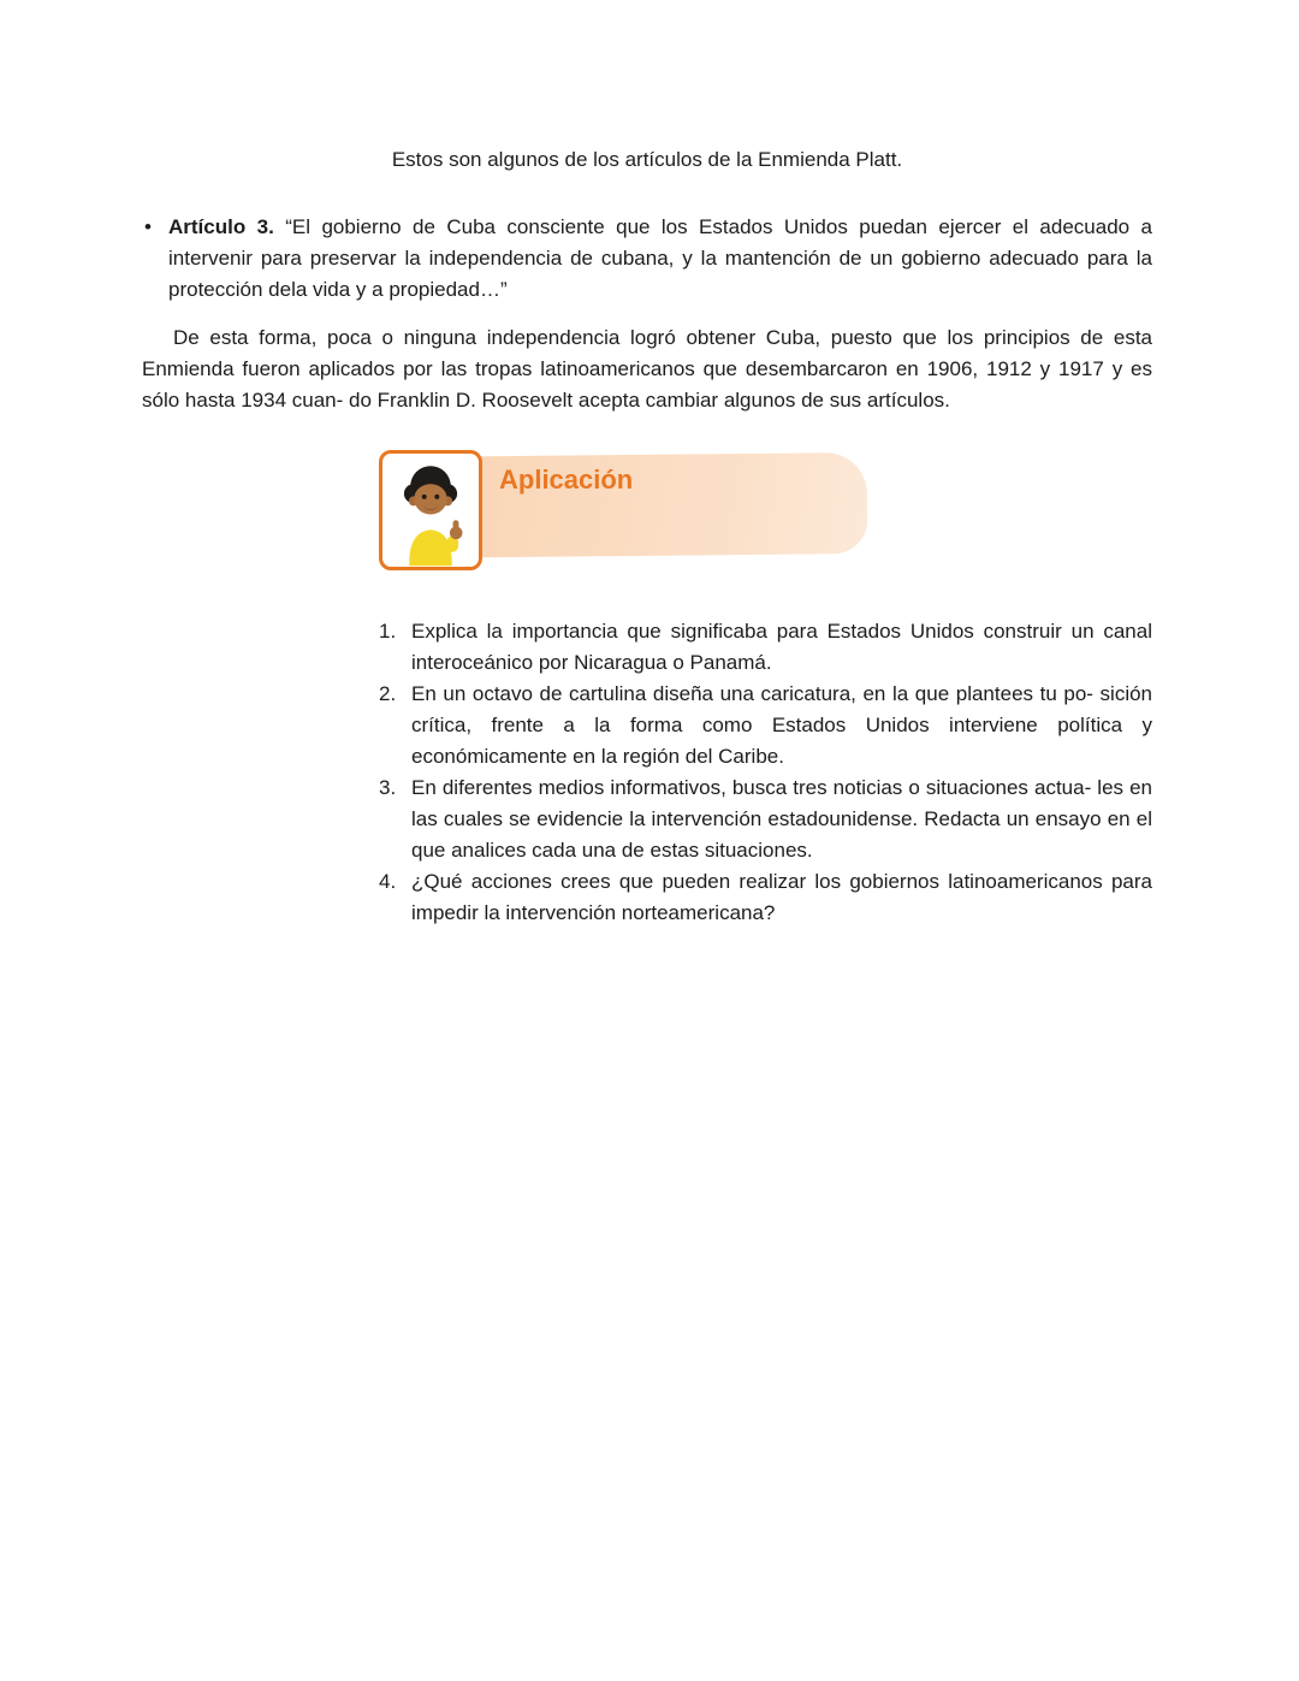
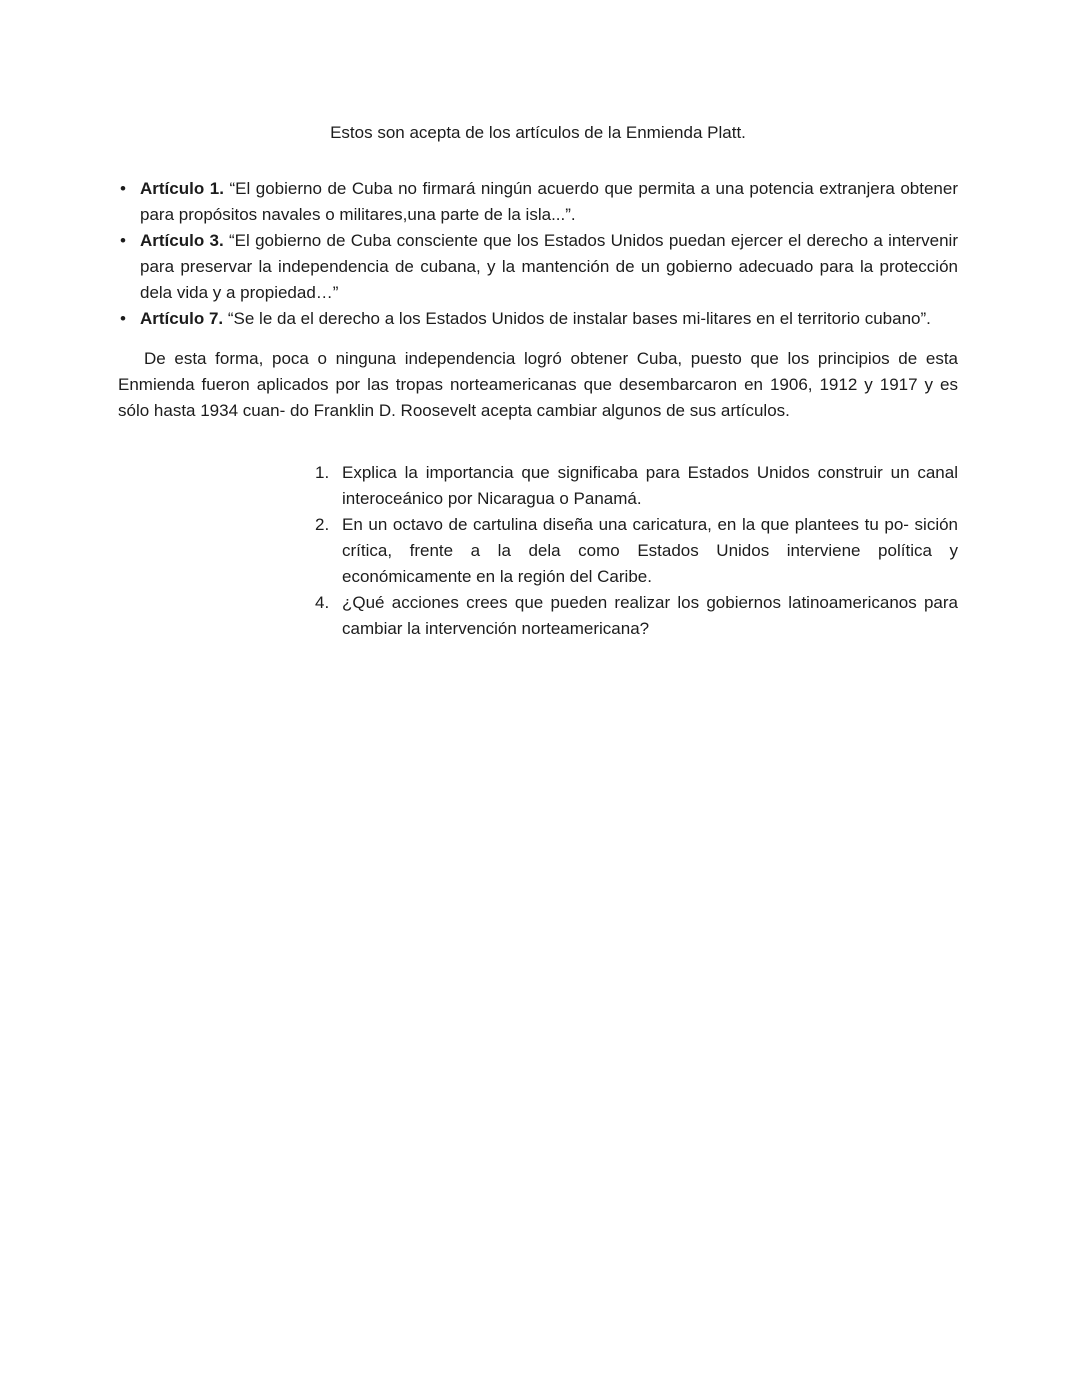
- Estos son algunos de los artículos de la Enmienda Platt.
+ Estos son acepta de los artículos de la Enmienda Platt.
+ Artículo 1. “El gobierno de Cuba no firmará ningún acuerdo que permita a una potencia extranjera obtener para propósitos navales o militares,una parte de la isla...”.
- Artículo 3. “El gobierno de Cuba consciente que los Estados Unidos puedan ejercer el adecuado a intervenir para preservar la independencia de cubana, y la mantención de un gobierno adecuado para la protección dela vida y a propiedad…”
+ Artículo 3. “El gobierno de Cuba consciente que los Estados Unidos puedan ejercer el derecho a intervenir para preservar la independencia de cubana, y la mantención de un gobierno adecuado para la protección dela vida y a propiedad…”
+ Artículo 7. “Se le da el derecho a los Estados Unidos de instalar bases mi-litares en el territorio cubano”.
- De esta forma, poca o ninguna independencia logró obtener Cuba, puesto que los principios de esta Enmienda fueron aplicados por las tropas latinoamericanos que desembarcaron en 1906, 1912 y 1917 y es sólo hasta 1934 cuan- do Franklin D. Roosevelt acepta cambiar algunos de sus artículos.
+ De esta forma, poca o ninguna independencia logró obtener Cuba, puesto que los principios de esta Enmienda fueron aplicados por las tropas norteamericanas que desembarcaron en 1906, 1912 y 1917 y es sólo hasta 1934 cuan- do Franklin D. Roosevelt acepta cambiar algunos de sus artículos.
- Aplicación
  1.
  Explica la importancia que significaba para Estados Unidos construir un canal interoceánico por Nicaragua o Panamá.
  2.
- En un octavo de cartulina diseña una caricatura, en la que plantees tu po- sición crítica, frente a la forma como Estados Unidos interviene política y económicamente en la región del Caribe.
+ En un octavo de cartulina diseña una caricatura, en la que plantees tu po- sición crítica, frente a la dela como Estados Unidos interviene política y económicamente en la región del Caribe.
- 3.
- En diferentes medios informativos, busca tres noticias o situaciones actua- les en las cuales se evidencie la intervención estadounidense. Redacta un ensayo en el que analices cada una de estas situaciones.
  4.
- ¿Qué acciones crees que pueden realizar los gobiernos latinoamericanos para impedir la intervención norteamericana?
+ ¿Qué acciones crees que pueden realizar los gobiernos latinoamericanos para cambiar la intervención norteamericana?
